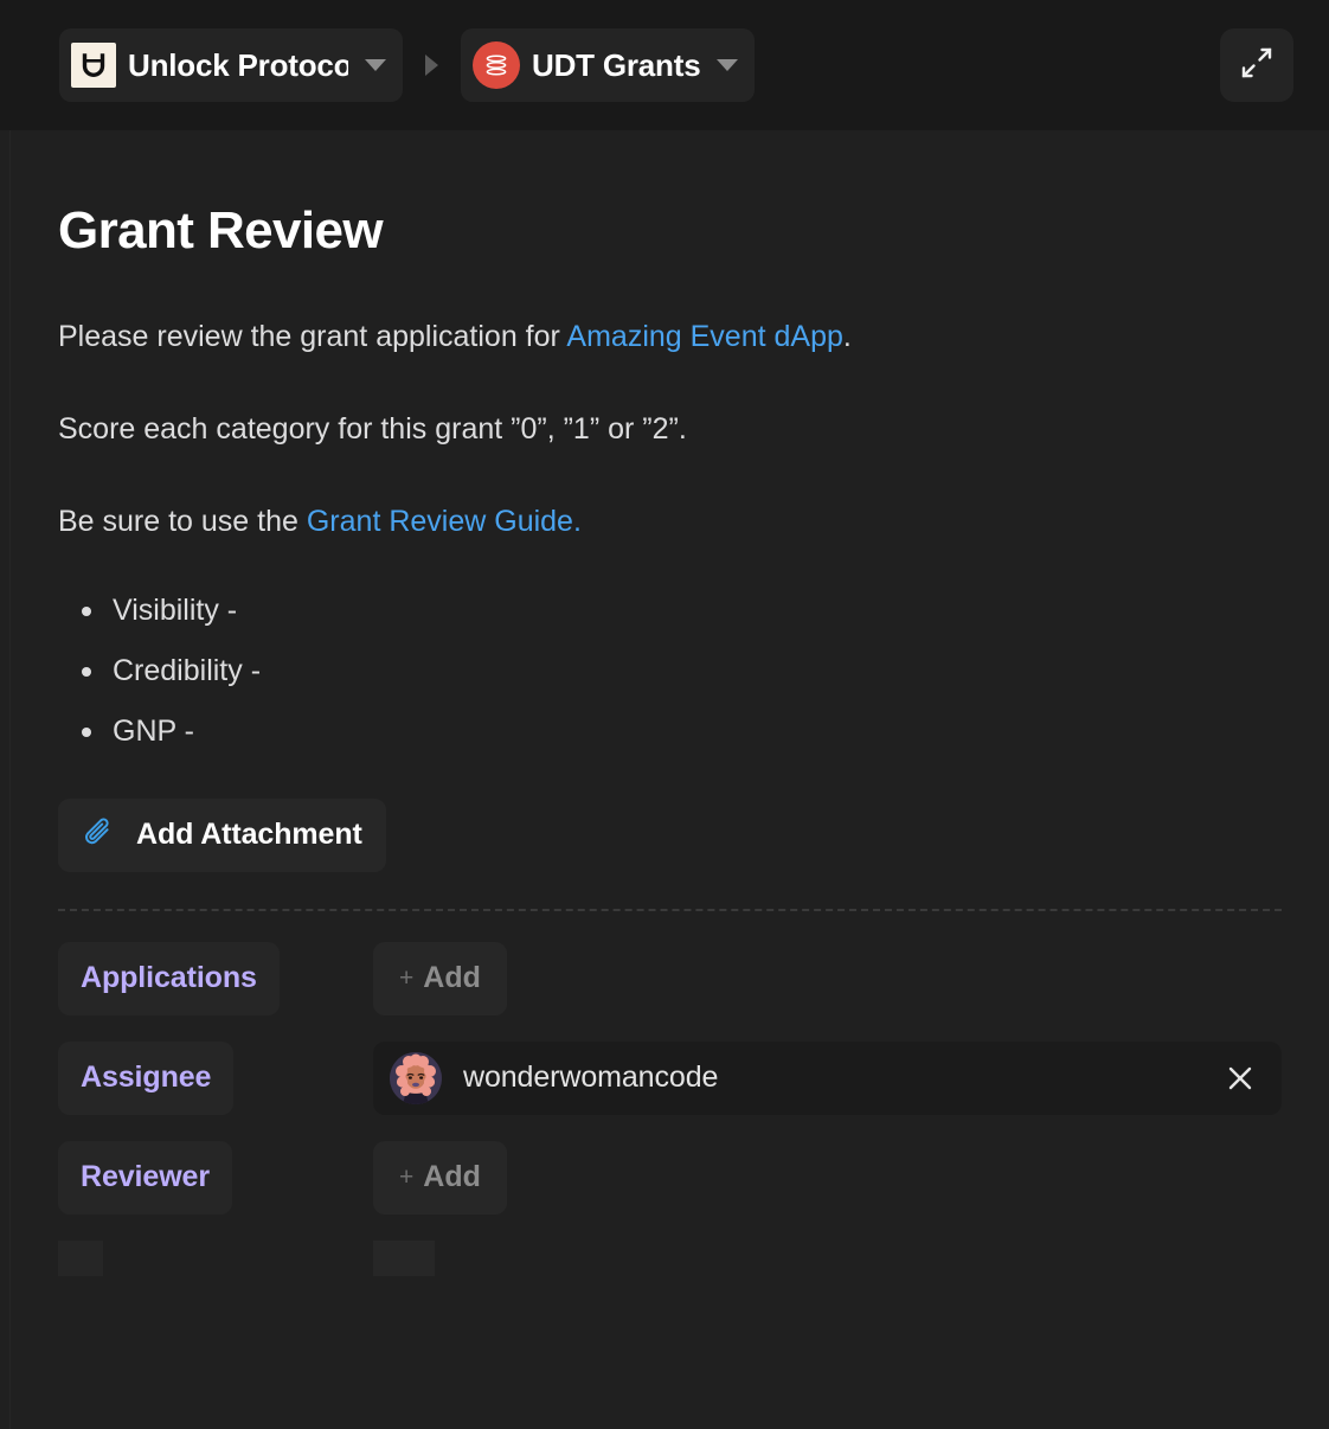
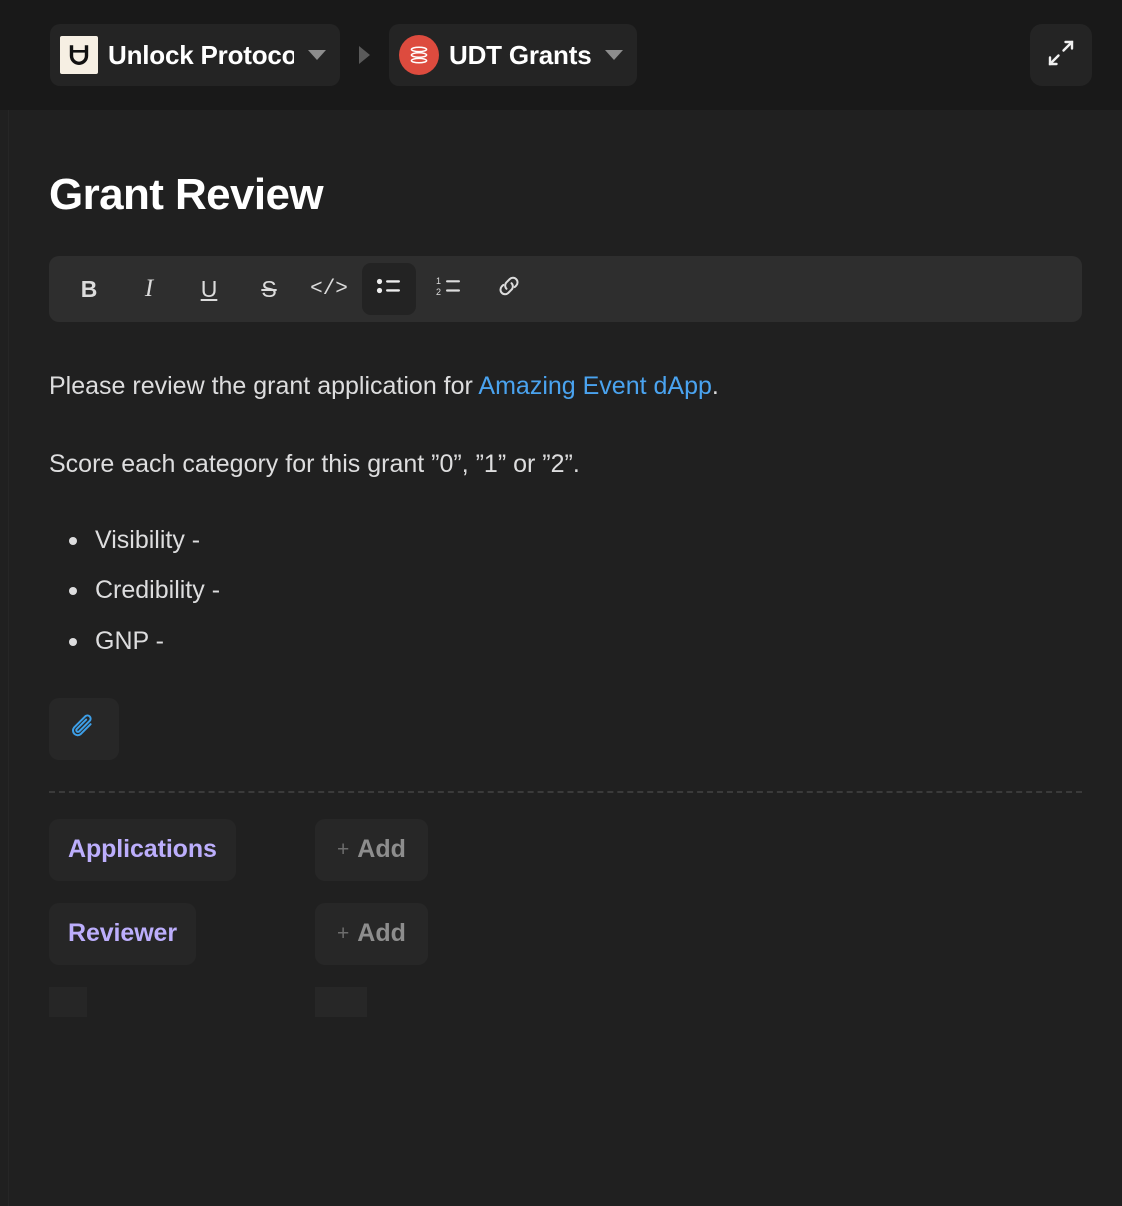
  Unlock Protoco
  UDT Grants
  Grant Review
+ B
+ I
+ U
+ S
+ </>
+ 1
+ 2
  Please review the grant application for Amazing Event dApp.
  Score each category for this grant ”0”, ”1” or ”2”.
- Be sure to use the Grant Review Guide.
  Visibility -
  Credibility -
  GNP -
- Add Attachment
  Applications
  +
  Add
- Assignee
- wonderwomancode
  Reviewer
  +
  Add
